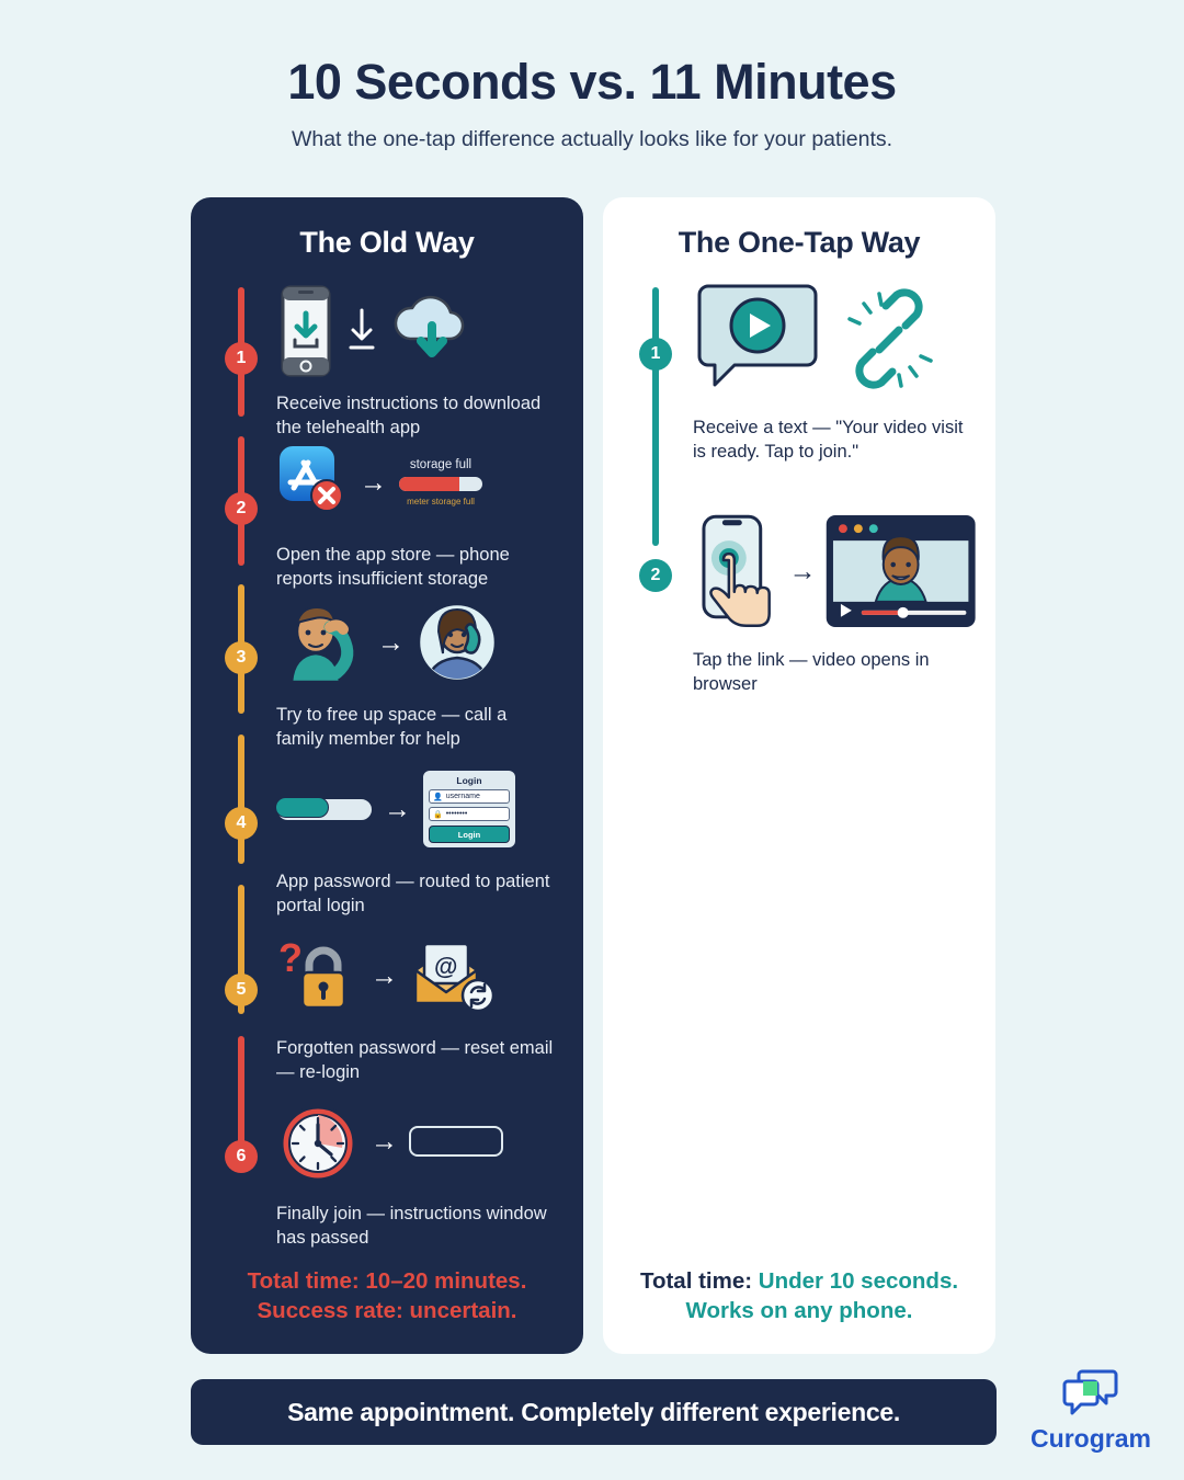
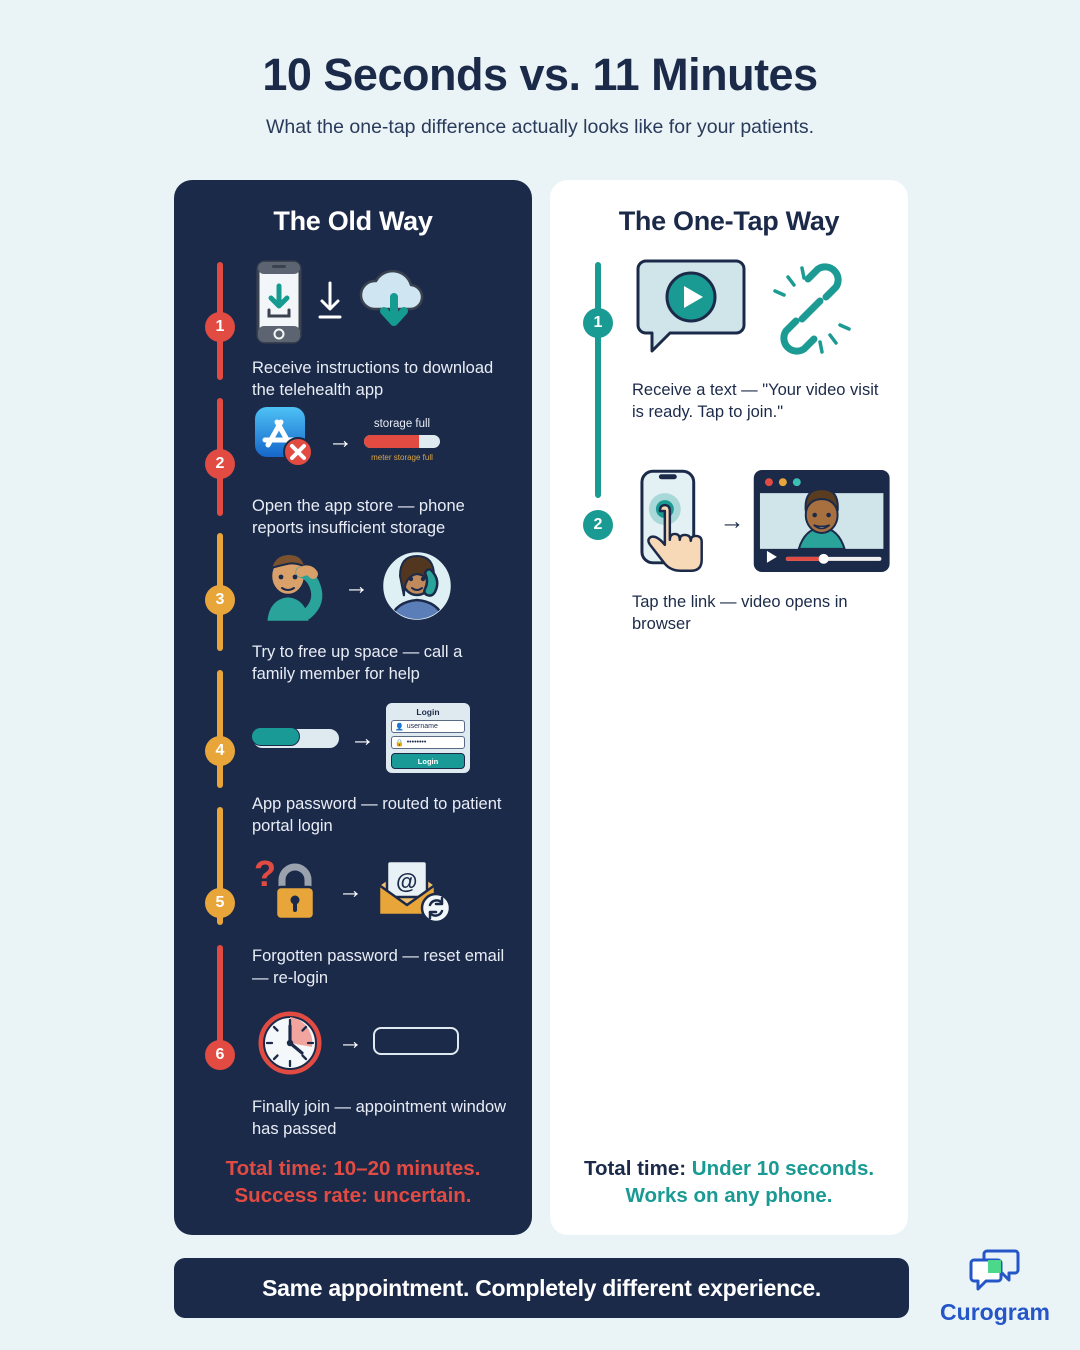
  10 Seconds vs. 11 Minutes
  What the one-tap difference actually looks like for your patients.
  The Old Way
  1
  2
  3
  4
  5
  6
  Receive instructions to download the telehealth app
  →
  storage full
  meter storage full
  Open the app store — phone reports insufficient storage
  →
  Try to free up space — call a family member for help
  →
  Login
  Login
  App password — routed to patient portal login
  ?
  →
  @
  Forgotten password — reset email — re-login
  →
- Finally join — instructions window has passed
+ Finally join — appointment window has passed
  Total time: 10–20 minutes.
  Success rate: uncertain.
  The One-Tap Way
  1
  2
  Receive a text — "Your video visit is ready. Tap to join."
  →
  Tap the link — video opens in browser
  Total time: Under 10 seconds.
  Works on any phone.
  Same appointment. Completely different experience.
  Curogram
